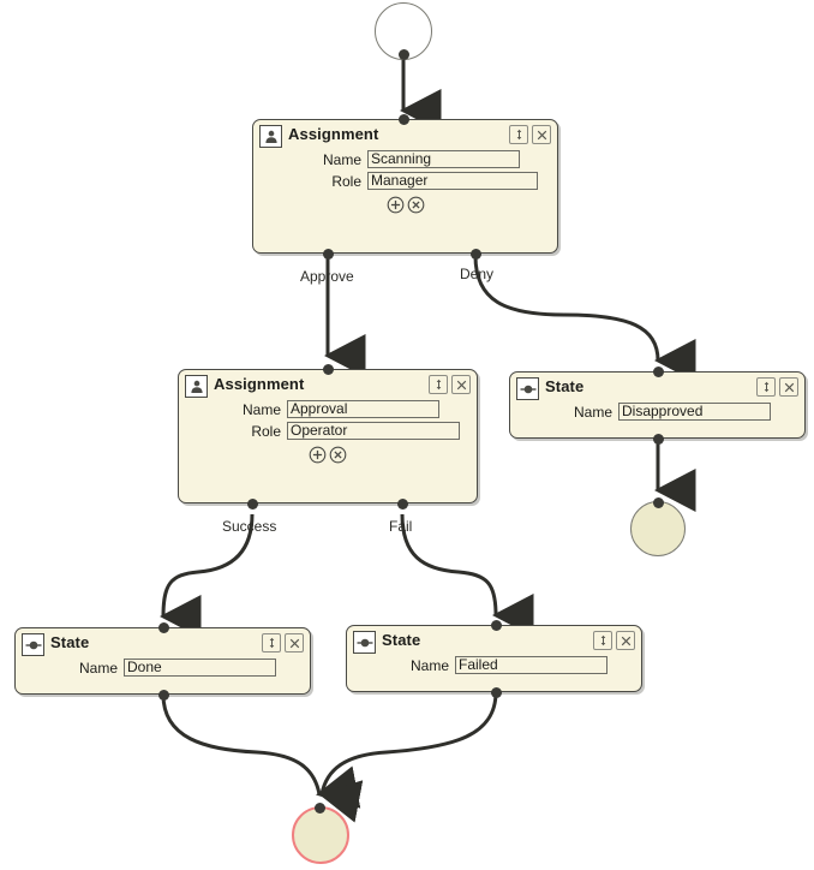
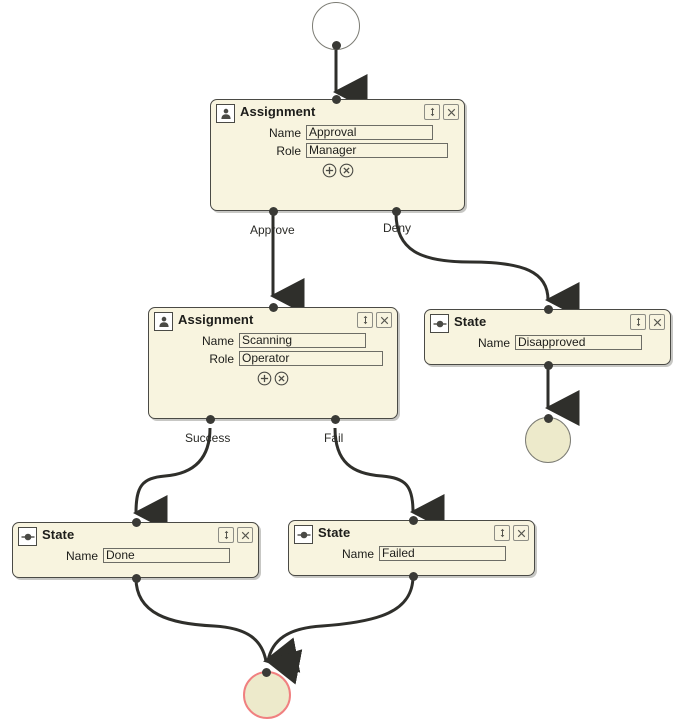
  Assignment
  Name
- Scanning
+ Approval
  Role
  Manager
  Approve
  Deny
  Assignment
  Name
- Approval
+ Scanning
  Role
  Operator
  Success
  Fail
  State
  Name
  Disapproved
  State
  Name
  Done
  State
  Name
  Failed
